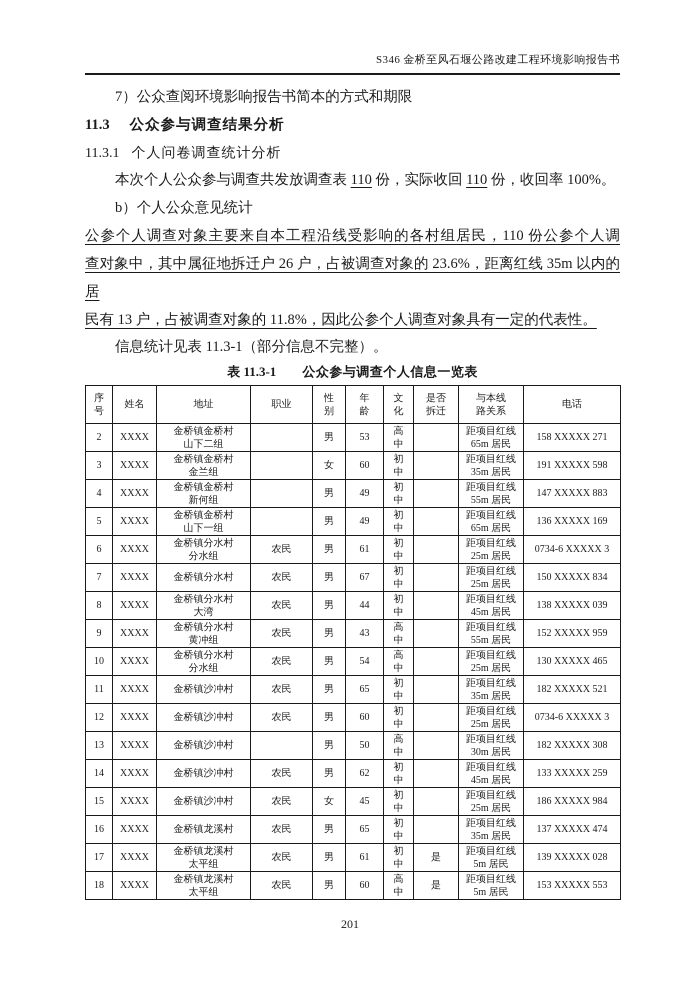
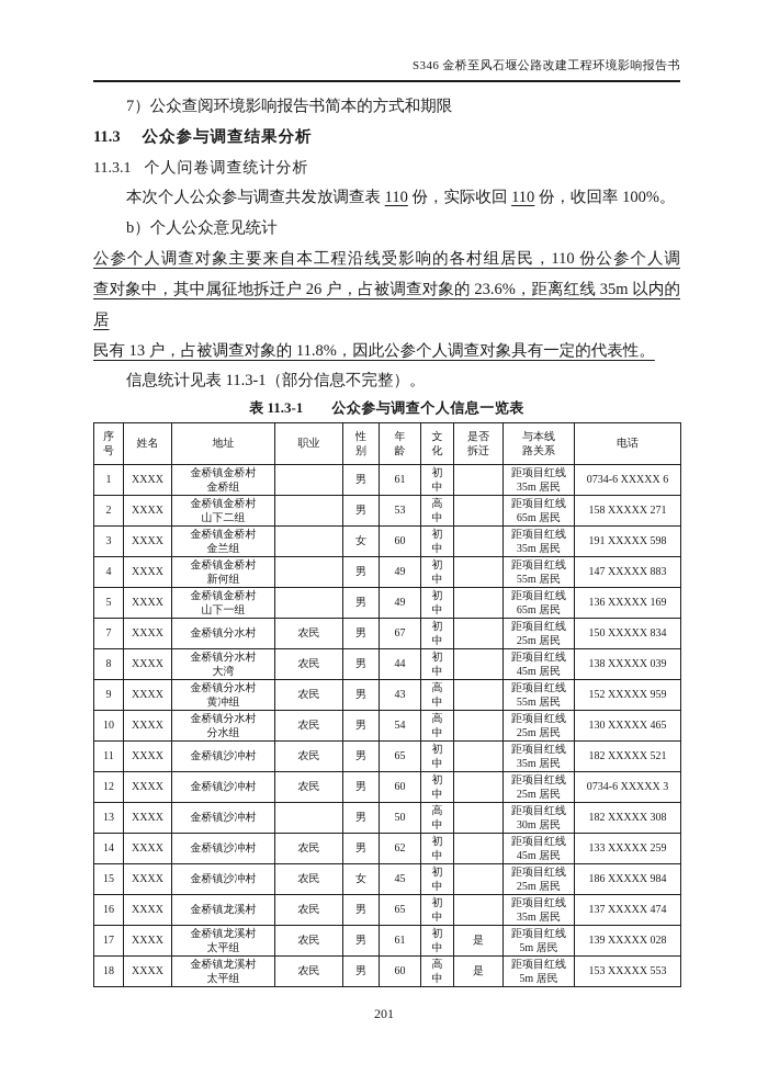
  S346 金桥至风石堰公路改建工程环境影响报告书
  7）公众查阅环境影响报告书简本的方式和期限
  11.3 公众参与调查结果分析
  11.3.1 个人问卷调查统计分析
  本次个人公众参与调查共发放调查表 110 份，实际收回 110 份，收回率 100%。
  b）个人公众意见统计
  公参个人调查对象主要来自本工程沿线受影响的各村组居民，110 份公参个人调
  查对象中，其中属征地拆迁户 26 户，占被调查对象的 23.6%，距离红线 35m 以内的居
  民有 13 户，占被调查对象的 11.8%，因此公参个人调查对象具有一定的代表性。
  信息统计见表 11.3-1（部分信息不完整）。
  表 11.3-1 公众参与调查个人信息一览表
  序 号	姓名	地址	职业	性 别	年 龄	文 化	是否 拆迁	与本线 路关系	电话
+ 1	XXXX	金桥镇金桥村 金桥组		男	61	初 中		距项目红线 35m 居民	0734-6 XXXXX 6
  2	XXXX	金桥镇金桥村 山下二组		男	53	高 中		距项目红线 65m 居民	158 XXXXX 271
  3	XXXX	金桥镇金桥村 金兰组		女	60	初 中		距项目红线 35m 居民	191 XXXXX 598
  4	XXXX	金桥镇金桥村 新何组		男	49	初 中		距项目红线 55m 居民	147 XXXXX 883
  5	XXXX	金桥镇金桥村 山下一组		男	49	初 中		距项目红线 65m 居民	136 XXXXX 169
- 6	XXXX	金桥镇分水村 分水组	农民	男	61	初 中		距项目红线 25m 居民	0734-6 XXXXX 3
  7	XXXX	金桥镇分水村	农民	男	67	初 中		距项目红线 25m 居民	150 XXXXX 834
  8	XXXX	金桥镇分水村 大湾	农民	男	44	初 中		距项目红线 45m 居民	138 XXXXX 039
  9	XXXX	金桥镇分水村 黄冲组	农民	男	43	高 中		距项目红线 55m 居民	152 XXXXX 959
  10	XXXX	金桥镇分水村 分水组	农民	男	54	高 中		距项目红线 25m 居民	130 XXXXX 465
  11	XXXX	金桥镇沙冲村	农民	男	65	初 中		距项目红线 35m 居民	182 XXXXX 521
  12	XXXX	金桥镇沙冲村	农民	男	60	初 中		距项目红线 25m 居民	0734-6 XXXXX 3
  13	XXXX	金桥镇沙冲村		男	50	高 中		距项目红线 30m 居民	182 XXXXX 308
  14	XXXX	金桥镇沙冲村	农民	男	62	初 中		距项目红线 45m 居民	133 XXXXX 259
  15	XXXX	金桥镇沙冲村	农民	女	45	初 中		距项目红线 25m 居民	186 XXXXX 984
  16	XXXX	金桥镇龙溪村	农民	男	65	初 中		距项目红线 35m 居民	137 XXXXX 474
  17	XXXX	金桥镇龙溪村 太平组	农民	男	61	初 中	是	距项目红线 5m 居民	139 XXXXX 028
  18	XXXX	金桥镇龙溪村 太平组	农民	男	60	高 中	是	距项目红线 5m 居民	153 XXXXX 553
  201
